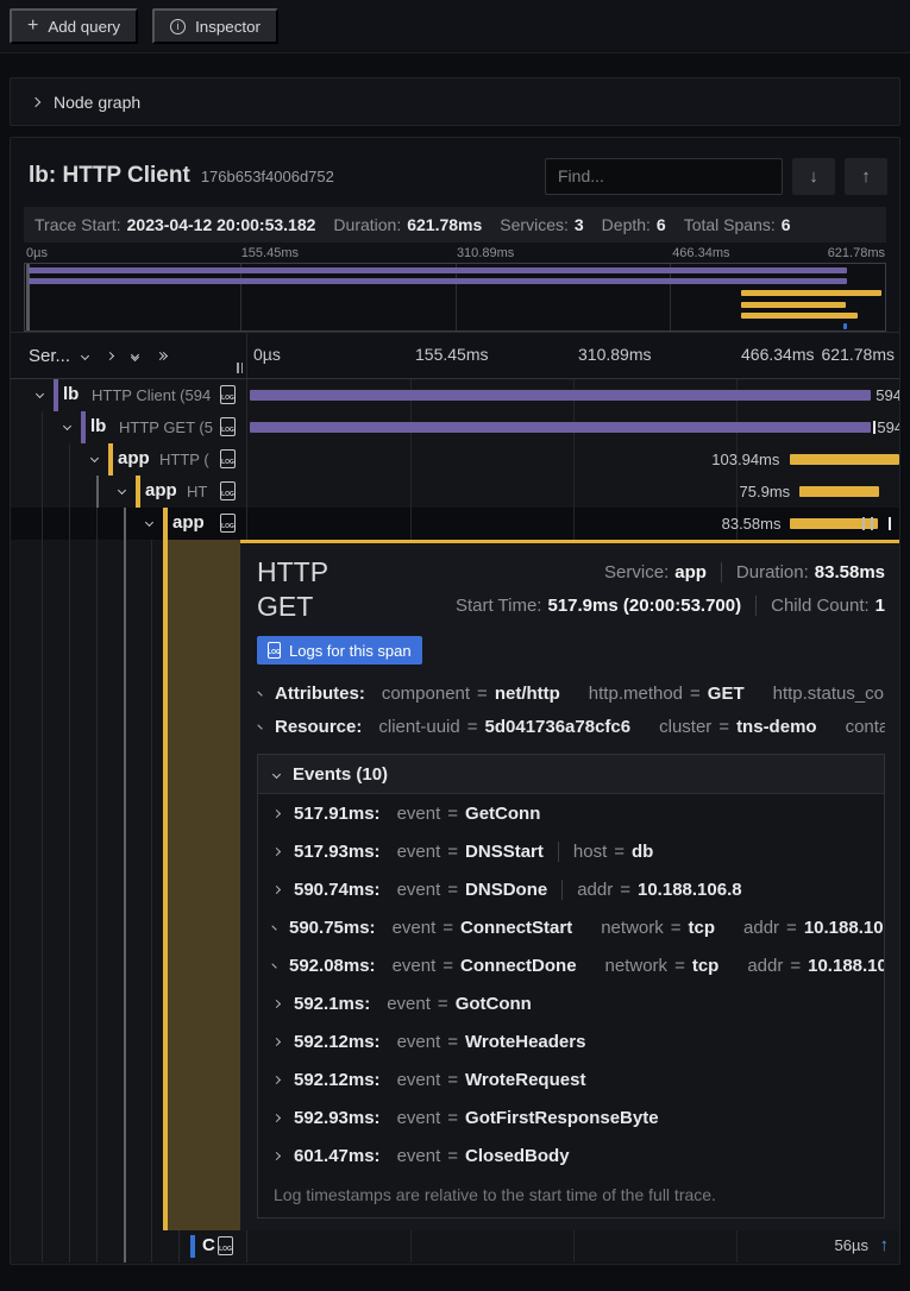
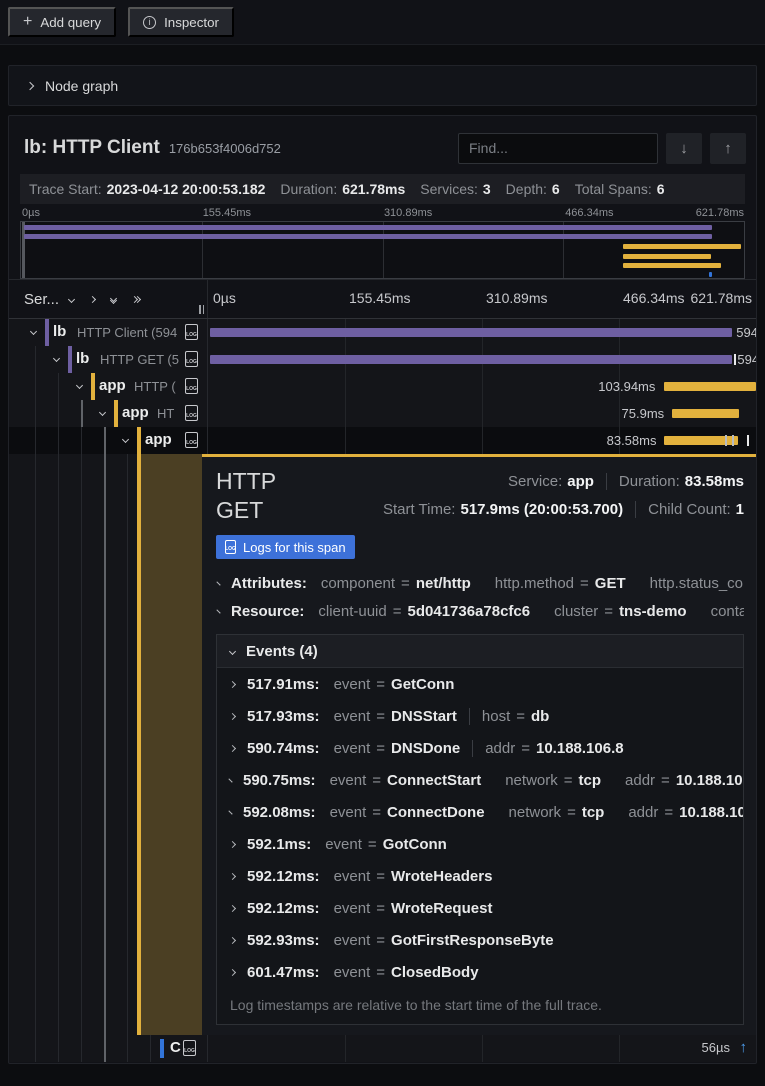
  Add query
  i
  Inspector
  Node graph
  lb: HTTP Client
  176b653f4006d752
  Find...
  Trace Start: 2023-04-12 20:00:53.182
  Duration: 621.78ms
  Services: 3
  Depth: 6
  Total Spans: 6
  0µs
  155.45ms
  310.89ms
  466.34ms
  621.78ms
  Ser...
  0µs
  155.45ms
  310.89ms
  466.34ms
  621.78ms
  lb
  HTTP Client (594
  594
  lb
  HTTP GET (5
  594
  app
  HTTP (
  103.94ms
  app
  HT
  75.9ms
  app
  83.58ms
  HTTP GET
  Service:
  app
  Duration:
  83.58ms
  Start Time:
  517.9ms (20:00:53.700)
  Child Count:
  1
  Logs for this span
  Attributes:
  component net/http
  http.method GET
  http.status_co
  Resource:
  client-uuid 5d041736a78cfc6
  cluster tns-demo
- Events (10)
+ Events (4)
  517.91ms:
  event GetConn
  517.93ms:
  event DNSStart
  host db
  590.74ms:
  event DNSDone
  addr 10.188.106.8
  590.75ms:
  event ConnectStart
  network tcp
  addr 10.188.10
  592.08ms:
  event ConnectDone
  network tcp
  addr 10.188.10
  592.1ms:
  event GotConn
  592.12ms:
  event WroteHeaders
  592.12ms:
  event WroteRequest
  592.93ms:
  event GotFirstResponseByte
  601.47ms:
  event ClosedBody
  Log timestamps are relative to the start time of the full trace.
  C
  56µs
